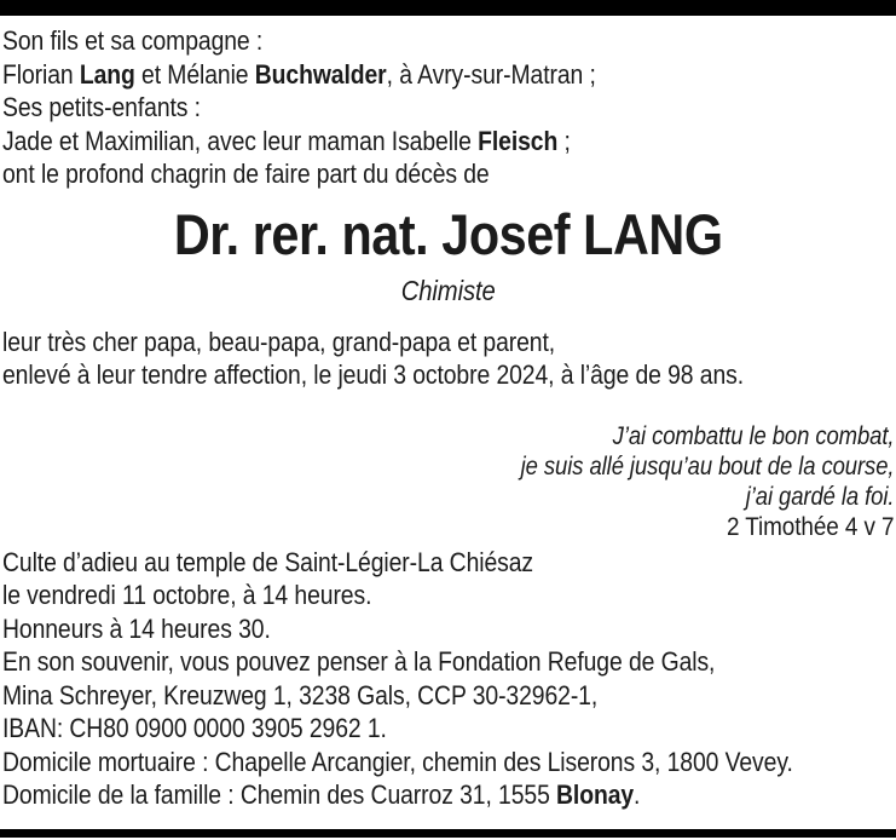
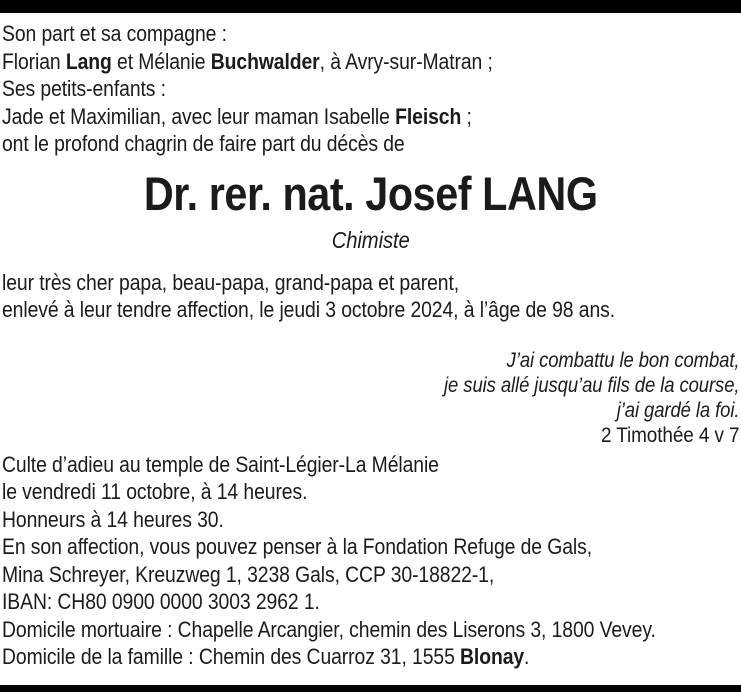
- Son fils et sa compagne :
+ Son part et sa compagne :
  Florian Lang et Mélanie Buchwalder, à Avry-sur-Matran ;
  Ses petits-enfants :
  Jade et Maximilian, avec leur maman Isabelle Fleisch ;
  ont le profond chagrin de faire part du décès de
  Dr. rer. nat. Josef LANG
  Chimiste
  leur très cher papa, beau-papa, grand-papa et parent,
  enlevé à leur tendre affection, le jeudi 3 octobre 2024, à l’âge de 98 ans.
  J’ai combattu le bon combat,
- je suis allé jusqu’au bout de la course,
+ je suis allé jusqu’au fils de la course,
  j’ai gardé la foi.
  2 Timothée 4 v 7
- Culte d’adieu au temple de Saint-Légier-La Chiésaz
+ Culte d’adieu au temple de Saint-Légier-La Mélanie
  le vendredi 11 octobre, à 14 heures.
  Honneurs à 14 heures 30.
- En son souvenir, vous pouvez penser à la Fondation Refuge de Gals,
+ En son affection, vous pouvez penser à la Fondation Refuge de Gals,
- Mina Schreyer, Kreuzweg 1, 3238 Gals, CCP 30-32962-1,
+ Mina Schreyer, Kreuzweg 1, 3238 Gals, CCP 30-18822-1,
- IBAN: CH80 0900 0000 3905 2962 1.
+ IBAN: CH80 0900 0000 3003 2962 1.
  Domicile mortuaire : Chapelle Arcangier, chemin des Liserons 3, 1800 Vevey.
  Domicile de la famille : Chemin des Cuarroz 31, 1555 Blonay.
